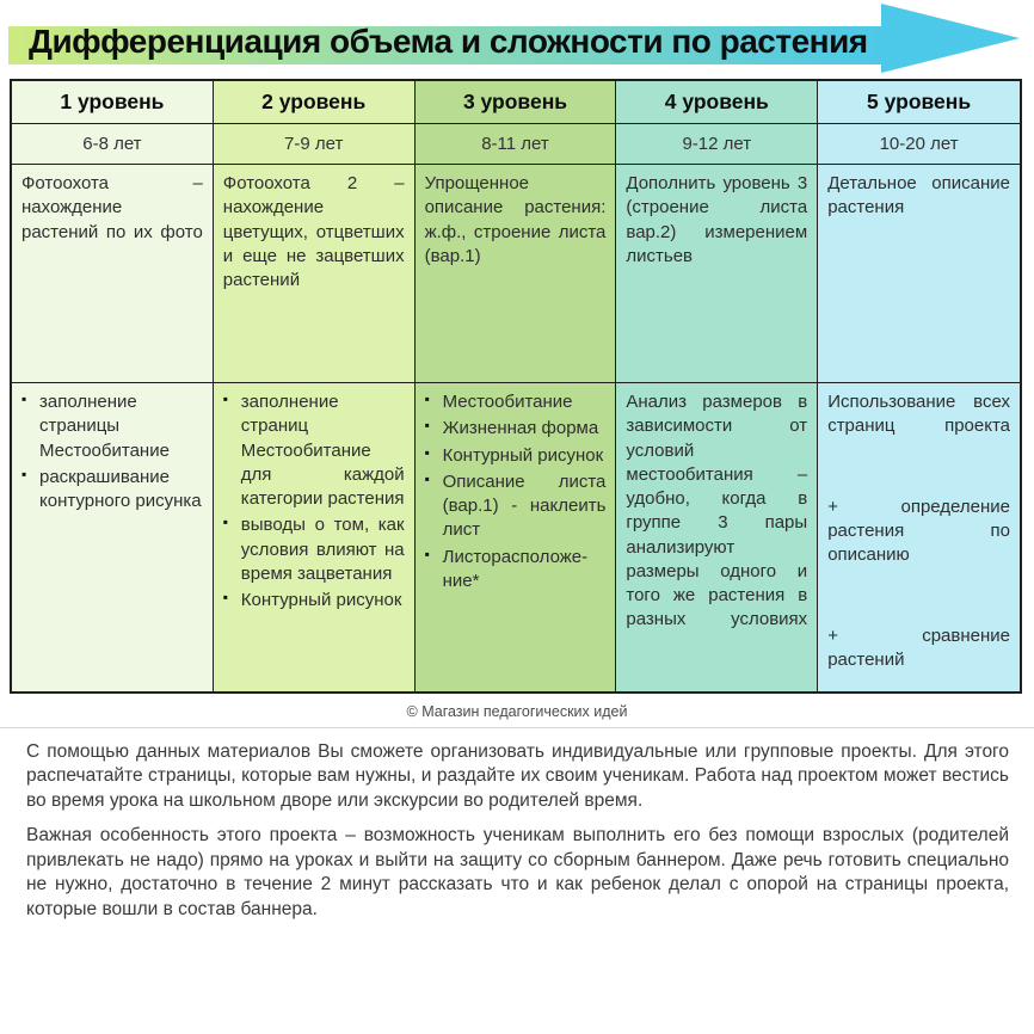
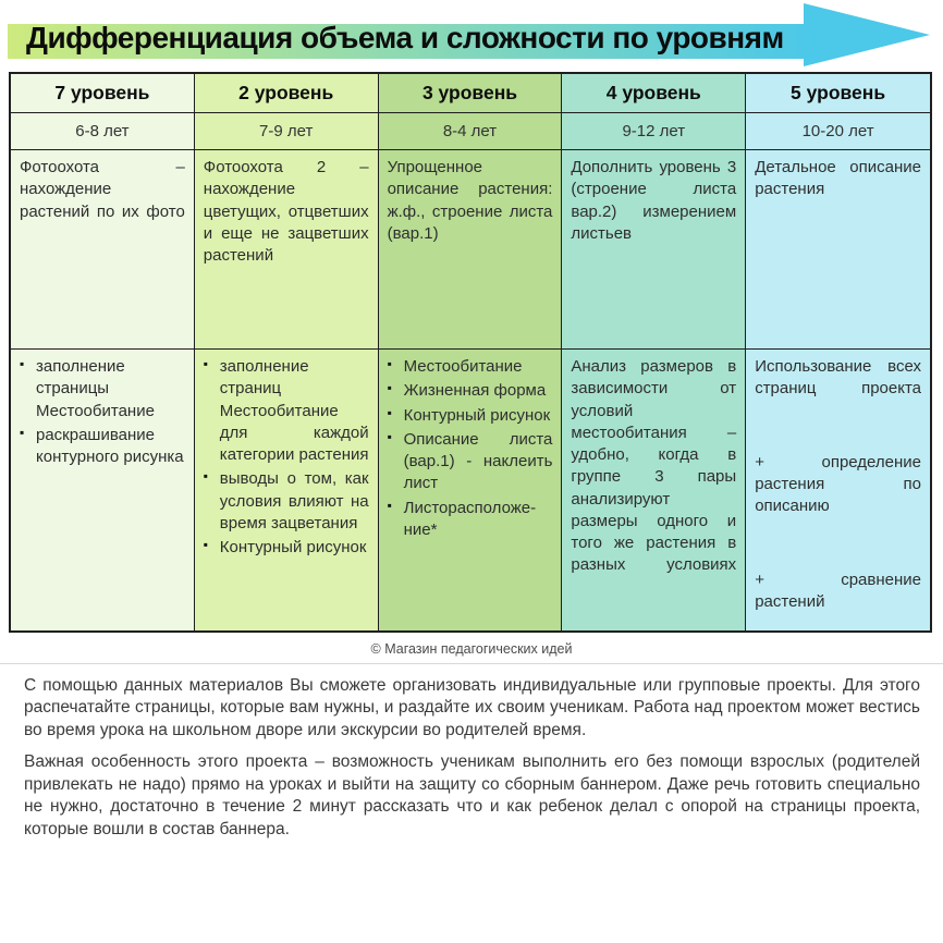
- Дифференциация объема и сложности по растения
+ Дифференциация объема и сложности по уровням
- 1 уровень
+ 7 уровень
  2 уровень
  3 уровень
  4 уровень
  5 уровень
  6-8 лет
  7-9 лет
- 8-11 лет
+ 8-4 лет
  9-12 лет
  10-20 лет
  Фотоохота – нахождение растений по их фото
  Фотоохота 2 – нахождение цветущих, отцветших и еще не зацветших растений
  Упрощенное описание растения: ж.ф., строение листа (вар.1)
  Дополнить уровень 3 (строение листа вар.2) измерением листьев
  Детальное описание растения
  заполнение страницы Местообитание
  раскрашивание контурного рисунка
  заполнение страниц Местообитание для каждой категории растения
  выводы о том, как условия влияют на время зацветания
  Контурный рисунок
  Местообитание
  Жизненная форма
  Контурный рисунок
  Описание листа (вар.1) - наклеить лист
  Листорасположе-ние*
  Анализ размеров в зависимости от условий местообитания – удобно, когда в группе 3 пары анализируют размеры одного и того же растения в разных условиях
  Использование всех страниц проекта
  + определение растения по описанию
  + сравнение растений
  © Магазин педагогических идей
  С помощью данных материалов Вы сможете организовать индивидуальные или групповые проекты. Для этого распечатайте страницы, которые вам нужны, и раздайте их своим ученикам. Работа над проектом может вестись во время урока на школьном дворе или экскурсии во родителей время.
  Важная особенность этого проекта – возможность ученикам выполнить его без помощи взрослых (родителей привлекать не надо) прямо на уроках и выйти на защиту со сборным баннером. Даже речь готовить специально не нужно, достаточно в течение 2 минут рассказать что и как ребенок делал с опорой на страницы проекта, которые вошли в состав баннера.
